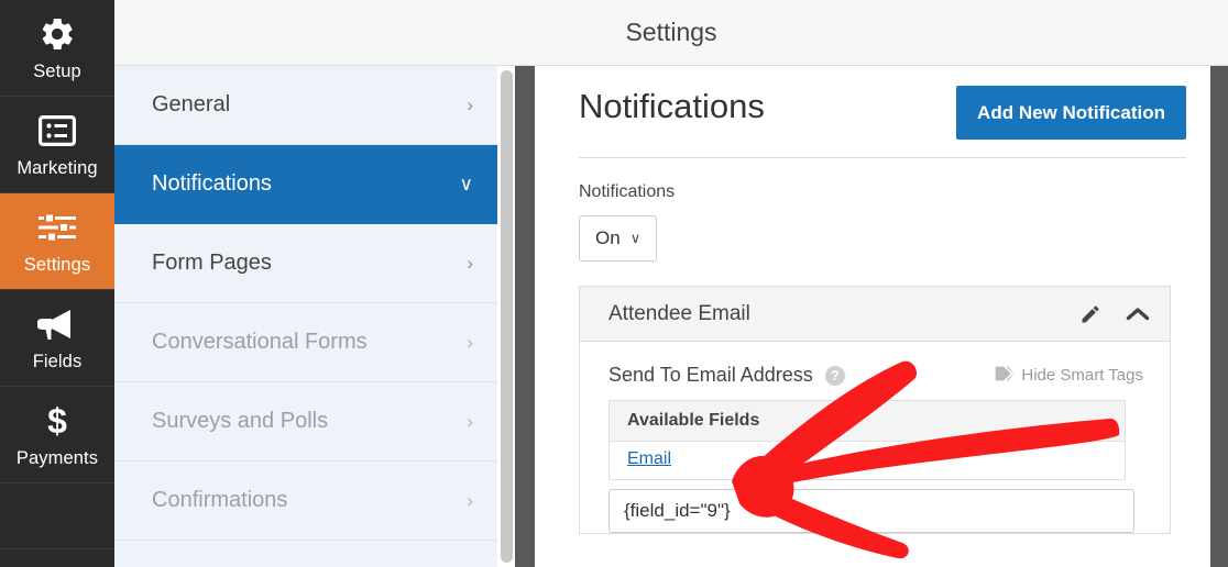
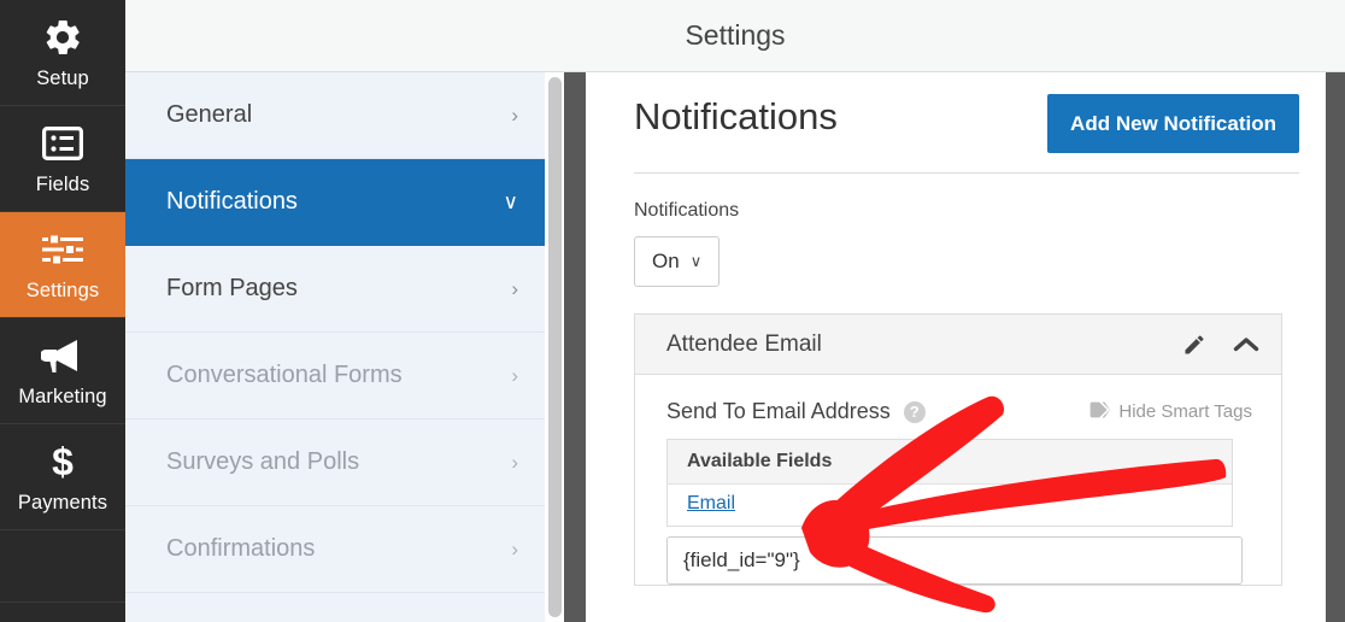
  Setup
- Marketing
+ Fields
  Settings
- Fields
+ Marketing
  $
  Payments
  Settings
  General
  ›
  Notifications
  ∨
  Form Pages
  ›
  Conversational Forms
  ›
  Surveys and Polls
  ›
  Confirmations
  ›
  Notifications
  Add New Notification
  Notifications
  On
  ∨
  Attendee Email
  Send To Email Address
  ?
  Hide Smart Tags
  Available Fields
  Email
  {field_id="9"}
